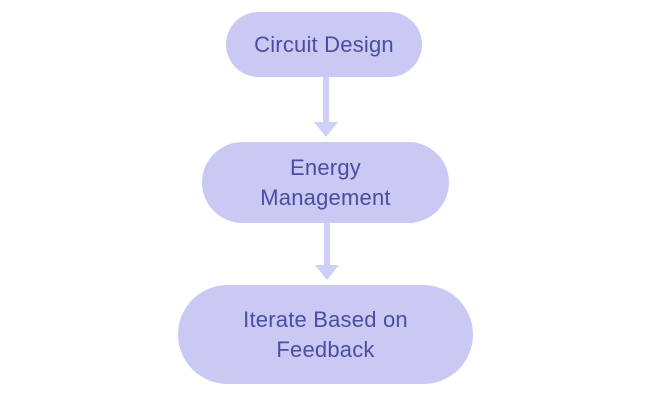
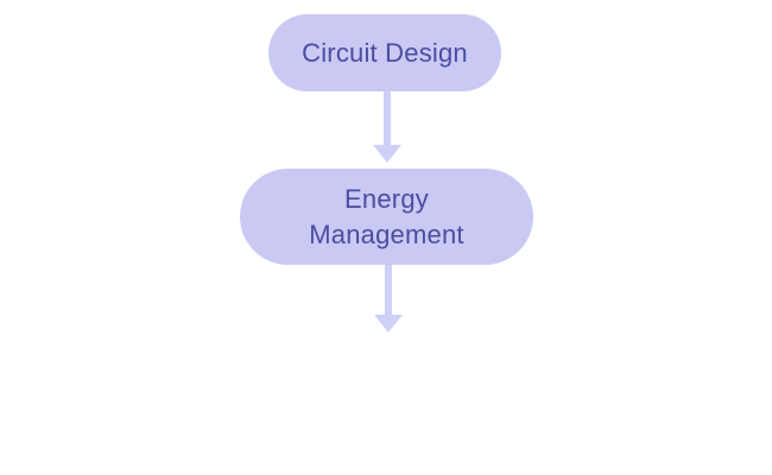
  Circuit Design
  Energy Management
- Iterate Based on Feedback
